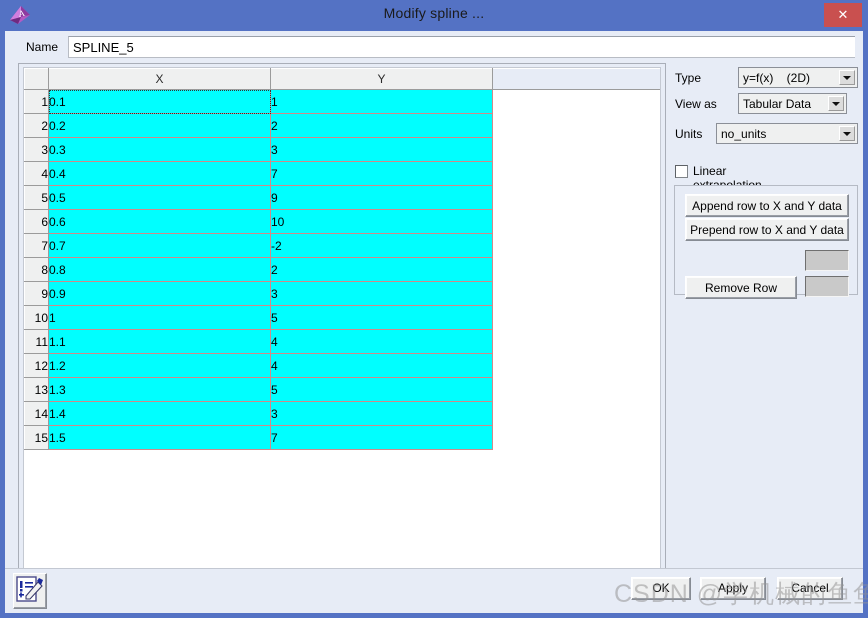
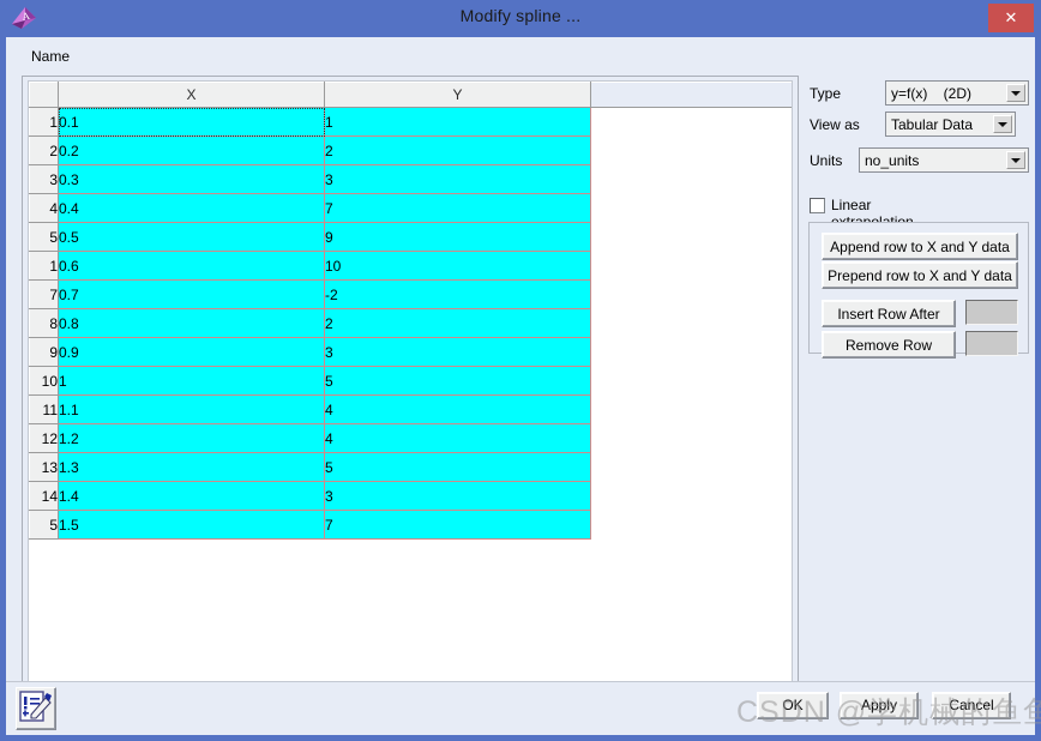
  Modify spline ...
  ✕
  Name
- SPLINE_5
  	X	Y
  1	0.1	1
  2	0.2	2
  3	0.3	3
  4	0.4	7
  5	0.5	9
- 6	0.6	10
+ 1	0.6	10
  7	0.7	-2
  8	0.8	2
  9	0.9	3
  10	1	5
  11	1.1	4
  12	1.2	4
  13	1.3	5
  14	1.4	3
- 15	1.5	7
+ 5	1.5	7
  Type
  y=f(x) (2D)
  View as
  Tabular Data
  Units
  no_units
  Append row to X and Y data
  Prepend row to X and Y data
+ Insert Row After
  Remove Row
  OK
  Apply
  Cancel
  CSDN @学机械的鱼鱼
